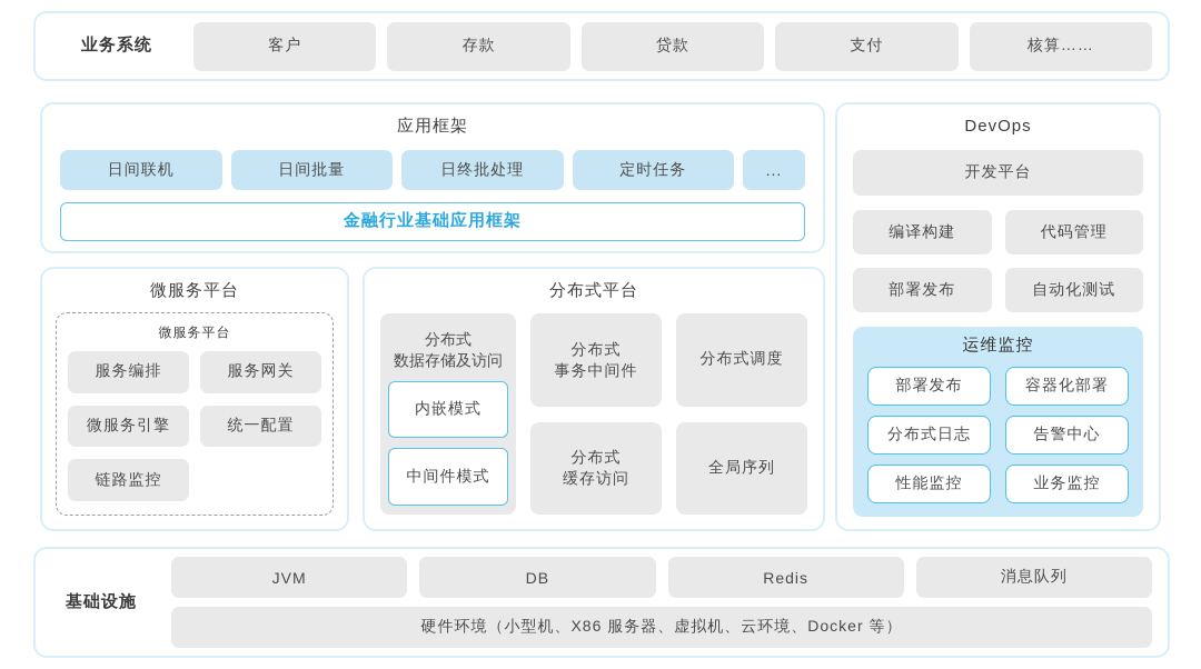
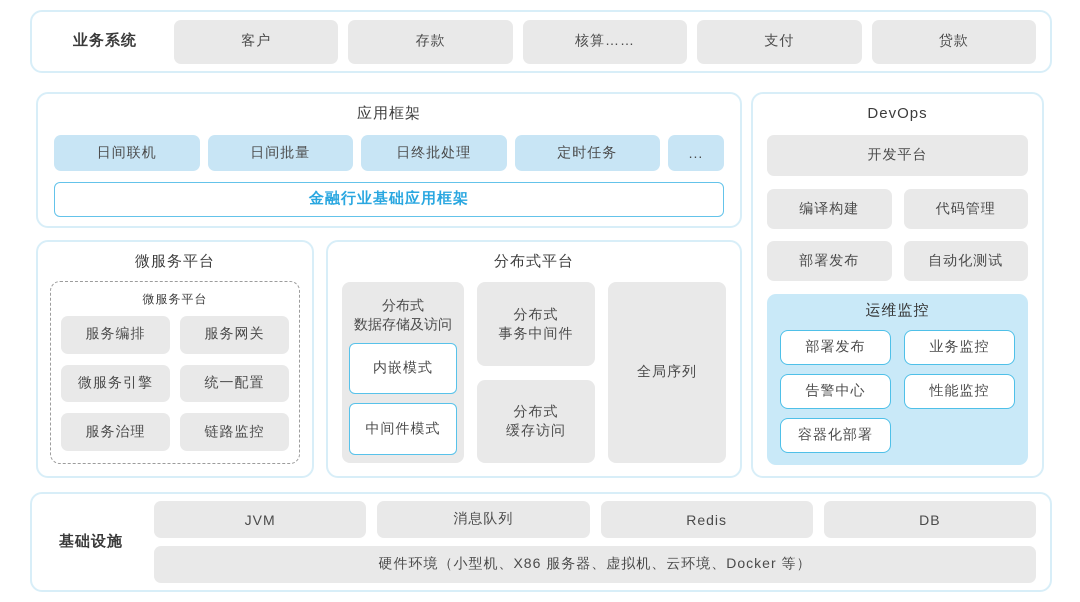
  业务系统
  客户
  存款
- 贷款
+ 核算……
  支付
- 核算……
+ 贷款
  应用框架
  日间联机
  日间批量
  日终批处理
  定时任务
  ...
  金融行业基础应用框架
  微服务平台
  微服务平台
  服务编排
  服务网关
  微服务引擎
  统一配置
+ 服务治理
  链路监控
  分布式平台
  分布式
  数据存储及访问
  内嵌模式
  中间件模式
  分布式
  事务中间件
  分布式
  缓存访问
- 分布式调度
  全局序列
  DevOps
  开发平台
  编译构建
  代码管理
  部署发布
  自动化测试
  运维监控
  部署发布
- 容器化部署
+ 业务监控
- 分布式日志
  告警中心
  性能监控
- 业务监控
+ 容器化部署
  基础设施
  JVM
- DB
+ 消息队列
  Redis
- 消息队列
+ DB
  硬件环境（小型机、X86 服务器、虚拟机、云环境、Docker 等）
